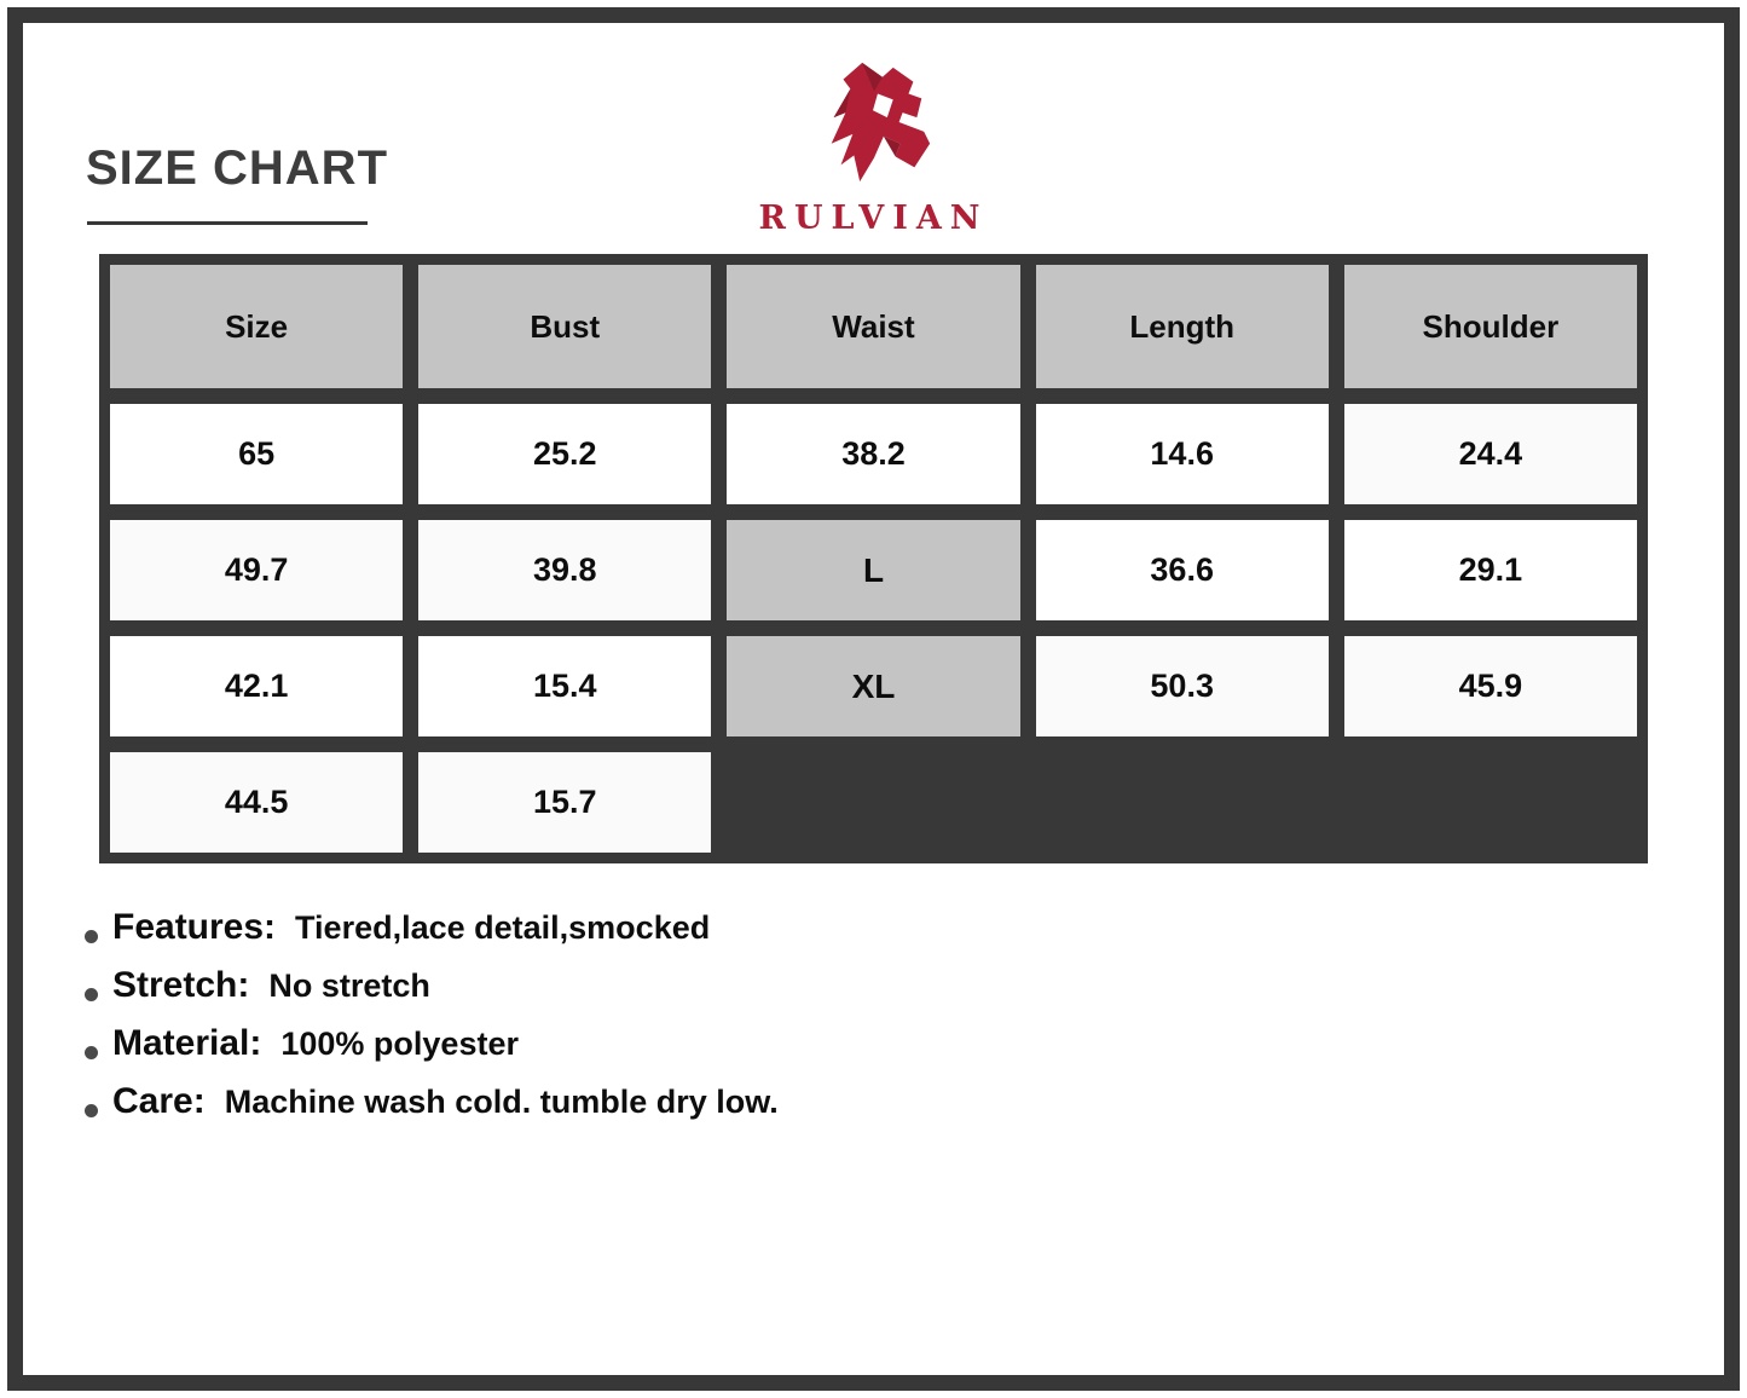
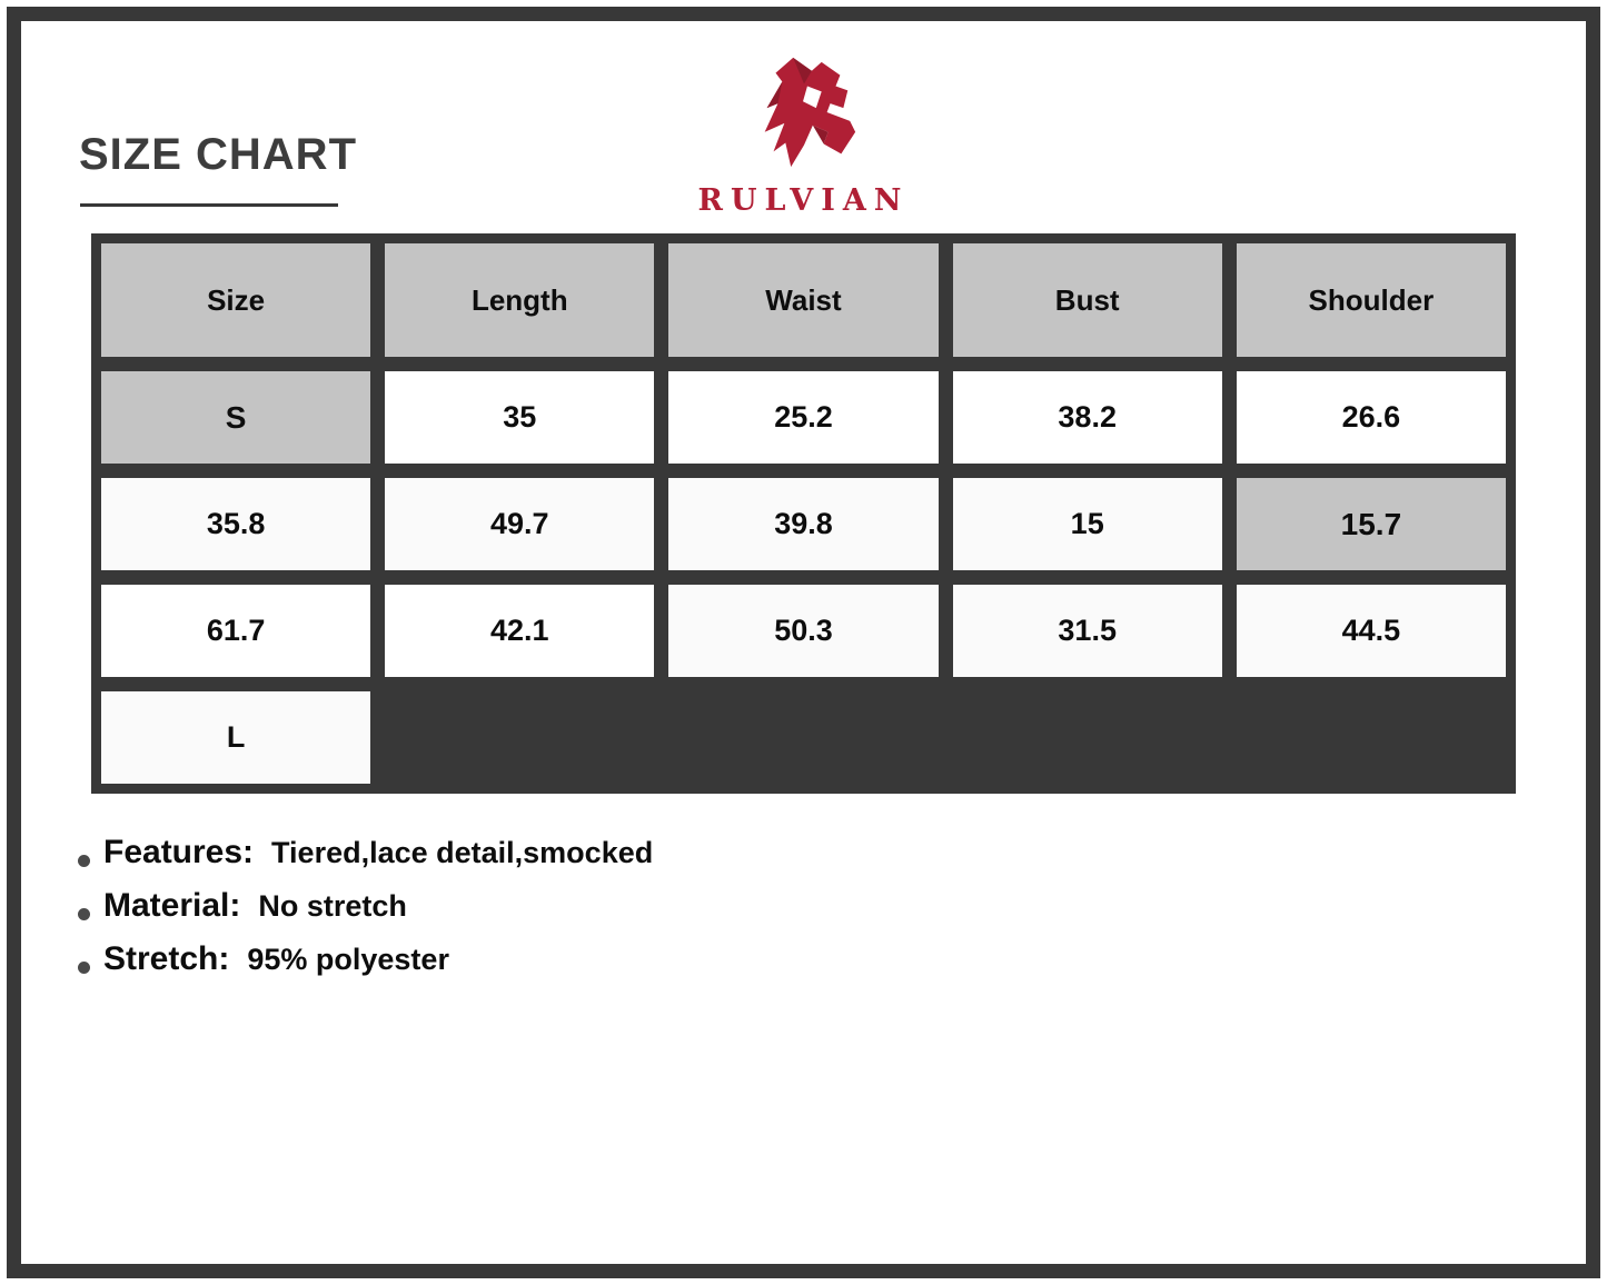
  SIZE CHART
  RULVIAN
  Size
- Bust
+ Length
  Waist
- Length
+ Bust
  Shoulder
+ S
- 65
+ 35
  25.2
  38.2
- 14.6
+ 26.6
- 24.4
+ 35.8
  49.7
  39.8
+ 15
- L
+ 15.7
- 36.6
+ 61.7
- 29.1
  42.1
- 15.4
- XL
  50.3
- 45.9
+ 31.5
  44.5
- 15.7
+ L
  Features:
  Tiered,lace detail,smocked
- Stretch:
+ Material:
  No stretch
- Material:
+ Stretch:
- 100% polyester
+ 95% polyester
- Care:
- Machine wash cold. tumble dry low.
